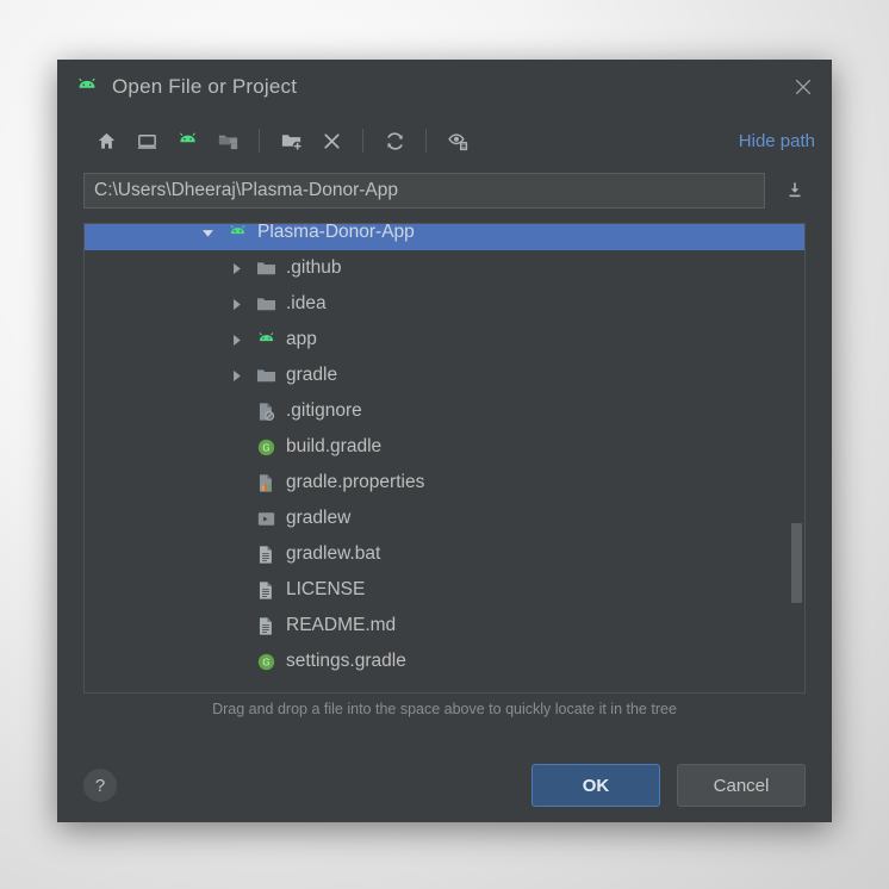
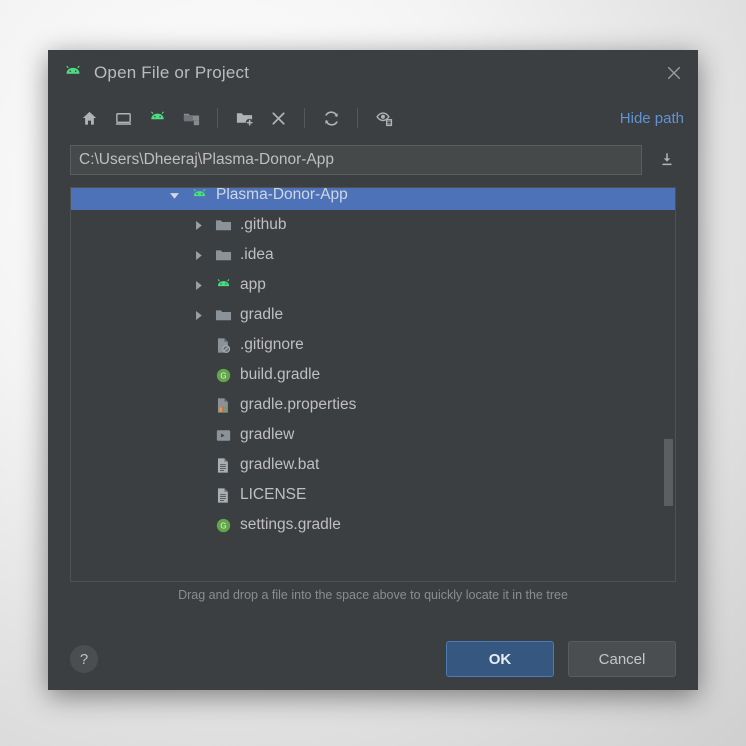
  Open File or Project
  Hide path
  C:\Users\Dheeraj\Plasma-Donor-App
  Plasma-Donor-App
  .github
  .idea
  app
  gradle
  .gitignore
  G
  build.gradle
  gradle.properties
  gradlew
  gradlew.bat
  LICENSE
- README.md
  G
  settings.gradle
  Drag and drop a file into the space above to quickly locate it in the tree
  ?
  OK
  Cancel
